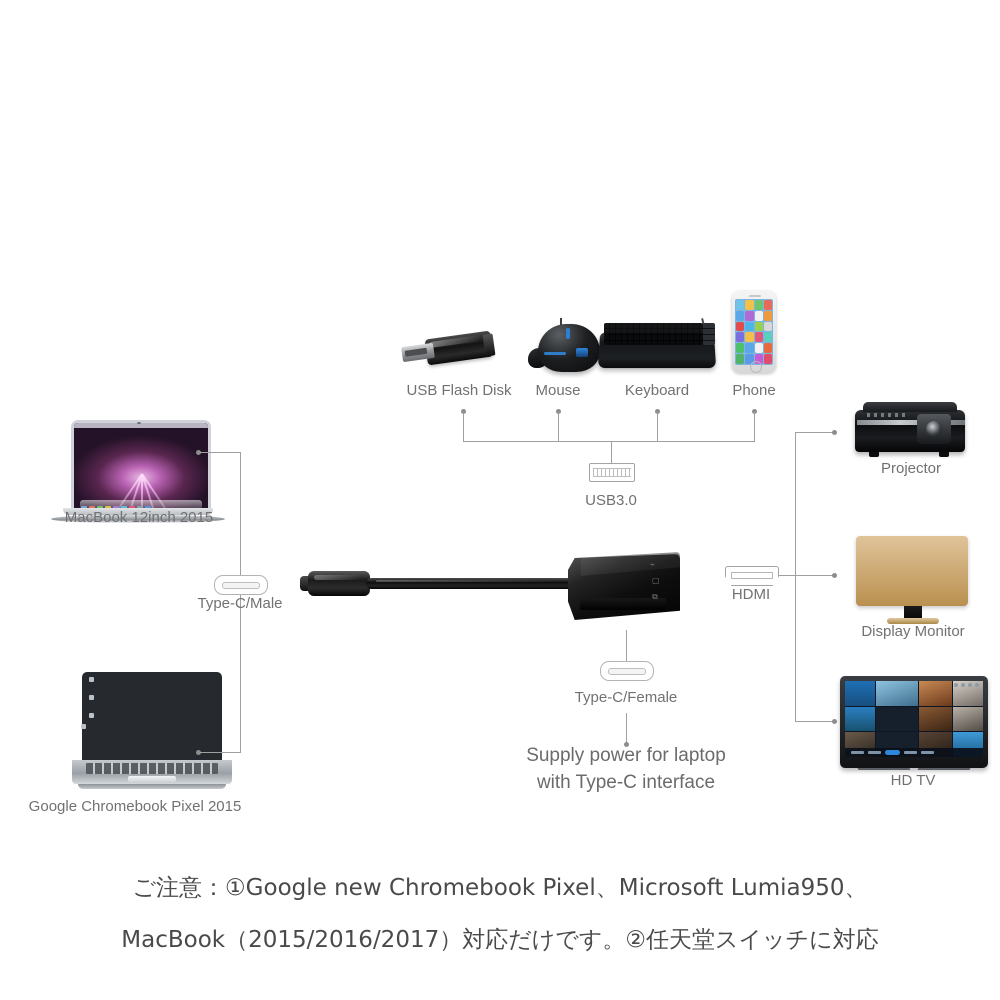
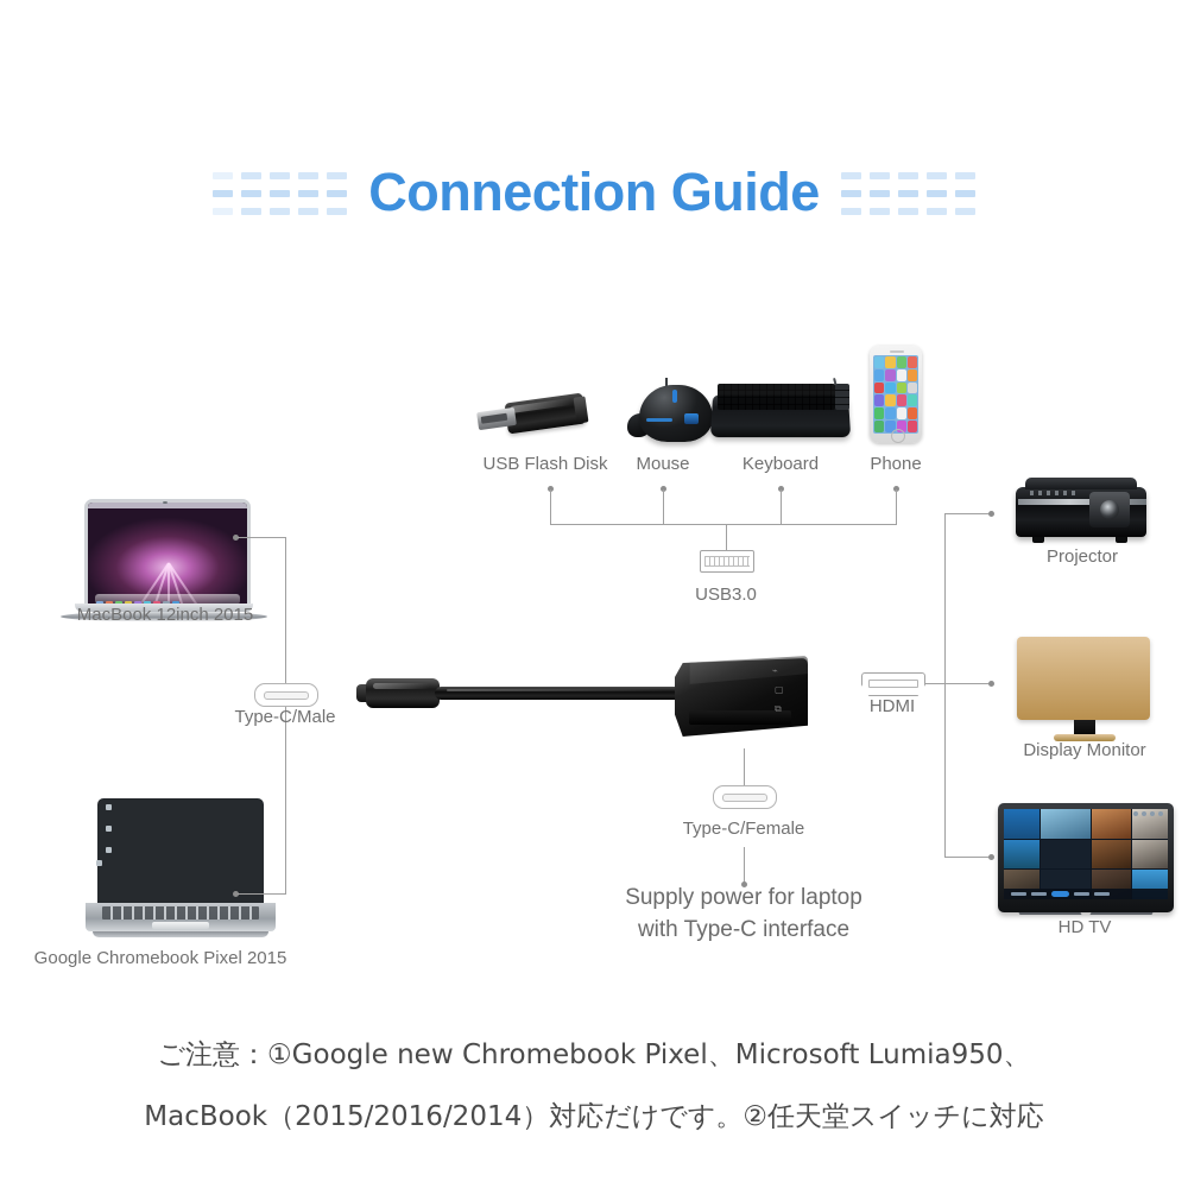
+ Connection Guide
  USB Flash Disk
  Mouse
  Keyboard
  Phone
  USB3.0
  MacBook 12inch 2015
  Google Chromebook Pixel 2015
  Type-C/Male
  ⌁
  ▢
  ⧉
  Type-C/Female
  Supply power for laptop
  with Type-C interface
  HDMI
  Projector
  Display Monitor
  HD TV
  ご注意：①Google new Chromebook Pixel、Microsoft Lumia950、
- MacBook（2015/2016/2017）対応だけです。②任天堂スイッチに対応
+ MacBook（2015/2016/2014）対応だけです。②任天堂スイッチに対応
